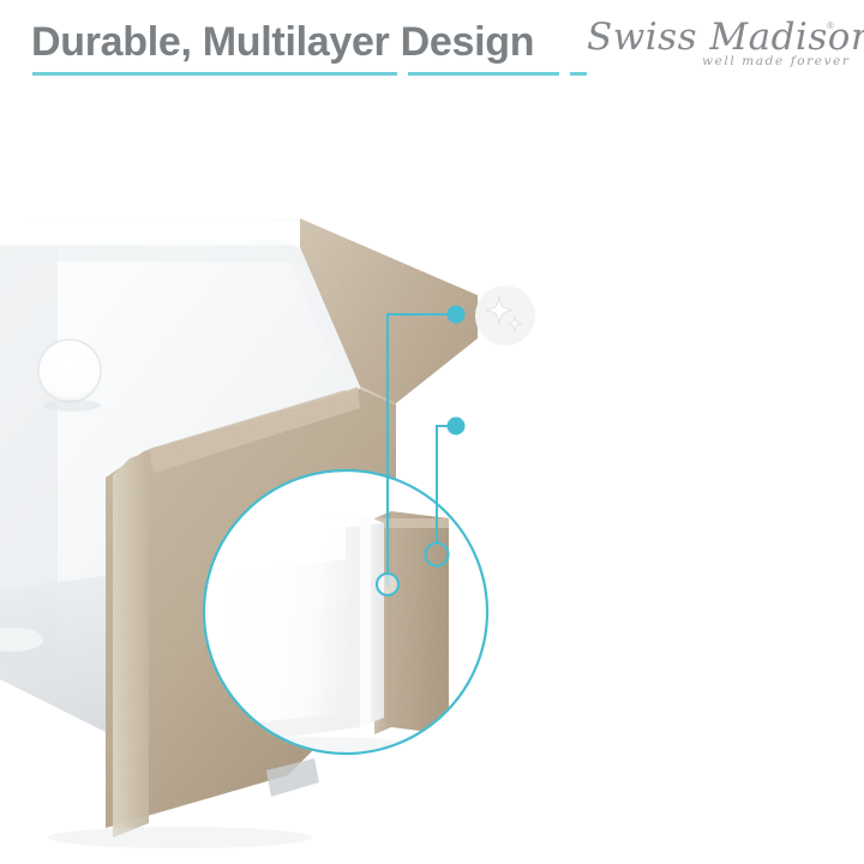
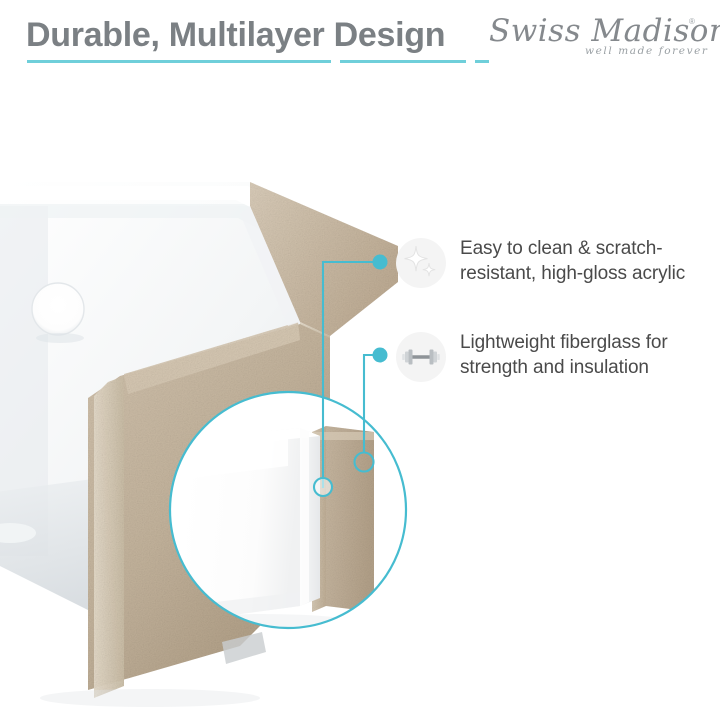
  Durable, Multilayer Design
  Swiss Madiso
  ®
  well made forever
+ Easy to clean & scratch-resistant, high-gloss acrylic
+ Lightweight fiberglass for strength and insulation
